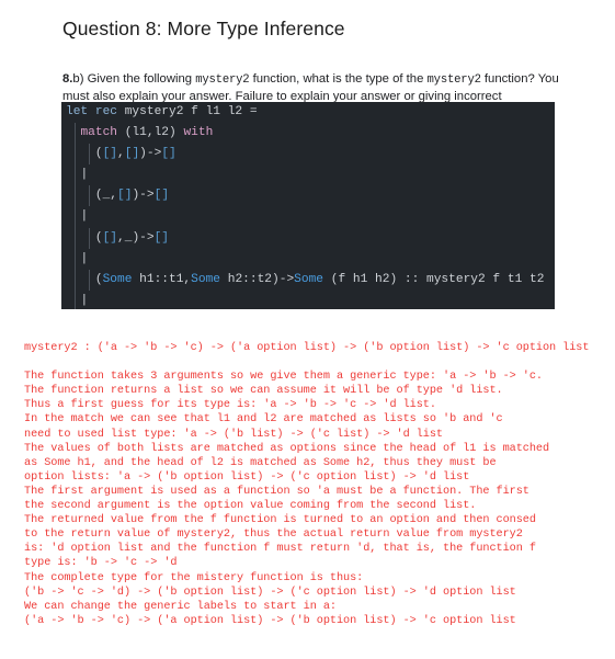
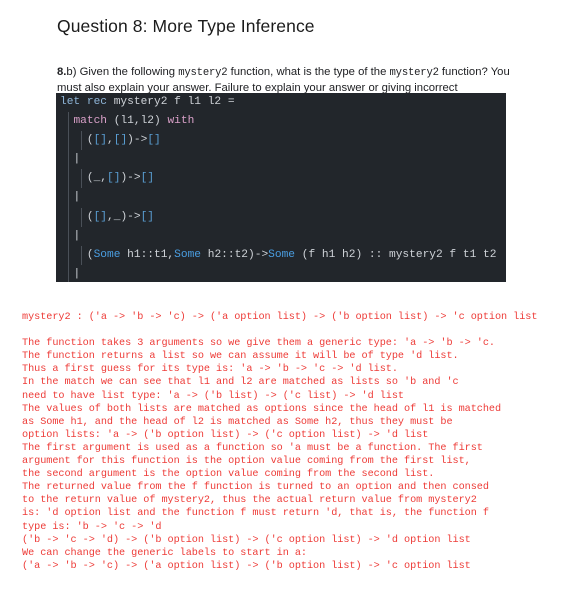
  Question 8: More Type Inference
  8.b) Given the following mystery2 function, what is the type of the mystery2 function? You must also explain your answer. Failure to explain your answer or giving incorrect
  let rec mystery2 f l1 l2 =
  match (l1,l2) with
  ([],[])->[]
  |
  (_,[])->[]
  |
  ([],_)->[]
  |
  (Some h1::t1,Some h2::t2)->Some (f h1 h2) :: mystery2 f t1 t2
  |
  mystery2 : ('a -> 'b -> 'c) -> ('a option list) -> ('b option list) -> 'c option list
  The function takes 3 arguments so we give them a generic type: 'a -> 'b -> 'c.
  The function returns a list so we can assume it will be of type 'd list.
  Thus a first guess for its type is: 'a -> 'b -> 'c -> 'd list.
  In the match we can see that l1 and l2 are matched as lists so 'b and 'c
- need to used list type: 'a -> ('b list) -> ('c list) -> 'd list
+ need to have list type: 'a -> ('b list) -> ('c list) -> 'd list
  The values of both lists are matched as options since the head of l1 is matched
  as Some h1, and the head of l2 is matched as Some h2, thus they must be
  option lists: 'a -> ('b option list) -> ('c option list) -> 'd list
  The first argument is used as a function so 'a must be a function. The first
+ argument for this function is the option value coming from the first list,
  the second argument is the option value coming from the second list.
  The returned value from the f function is turned to an option and then consed
  to the return value of mystery2, thus the actual return value from mystery2
  is: 'd option list and the function f must return 'd, that is, the function f
  type is: 'b -> 'c -> 'd
- The complete type for the mistery function is thus:
  ('b -> 'c -> 'd) -> ('b option list) -> ('c option list) -> 'd option list
  We can change the generic labels to start in a:
  ('a -> 'b -> 'c) -> ('a option list) -> ('b option list) -> 'c option list
